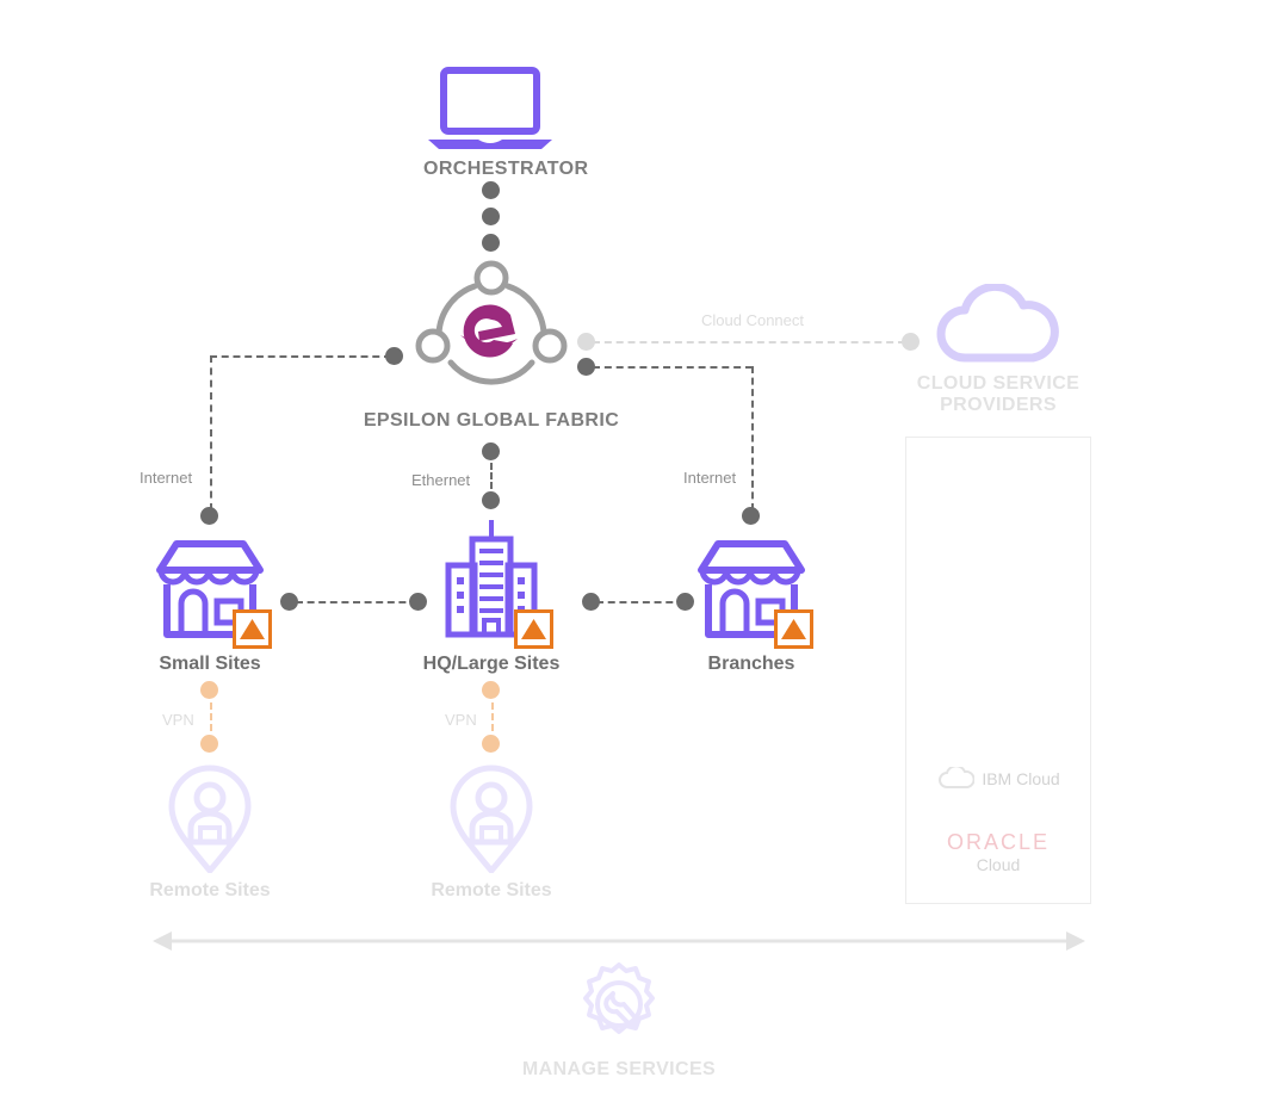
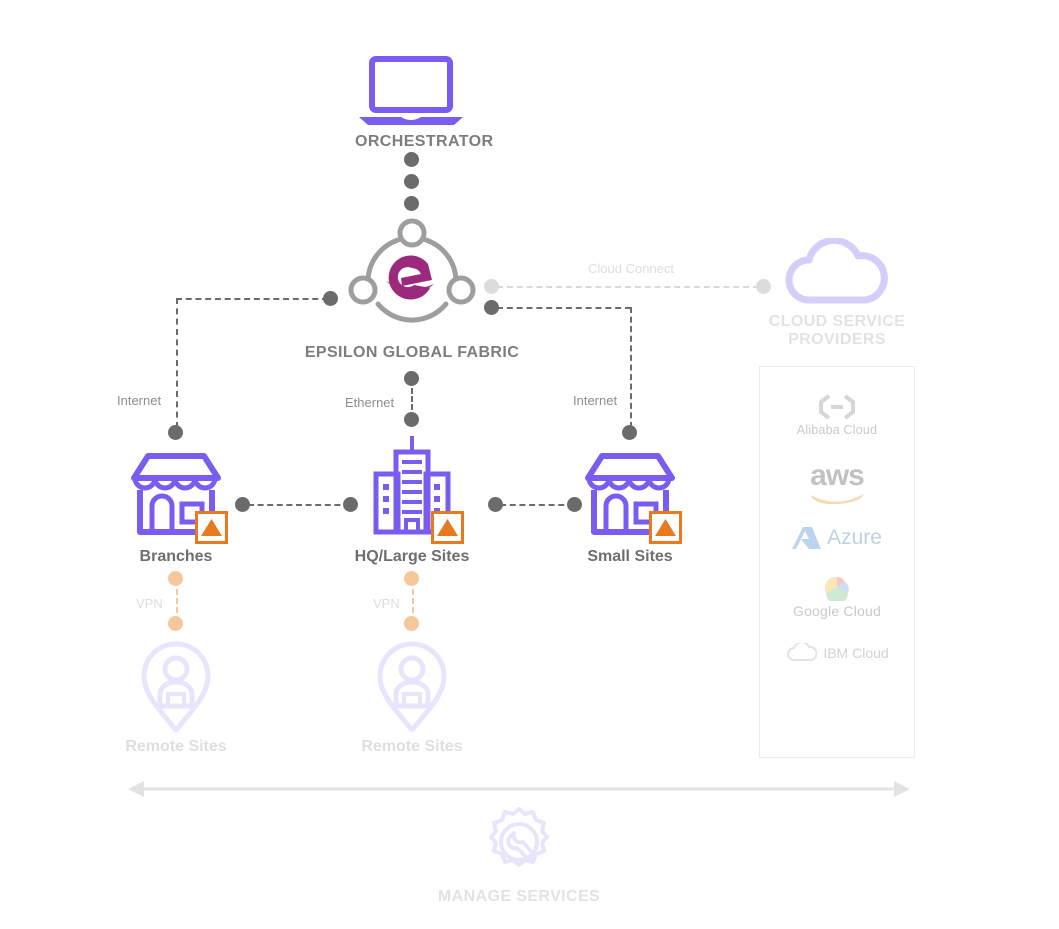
  ORCHESTRATOR
  EPSILON GLOBAL FABRIC
  CLOUD SERVICE
  PROVIDERS
  Cloud Connect
  Internet
  Ethernet
  Internet
- Small Sites
+ Branches
  HQ/Large Sites
- Branches
+ Small Sites
  VPN
  Remote Sites
  VPN
  Remote Sites
+ Alibaba Cloud
+ aws
+ Azure
+ Google Cloud
  IBM Cloud
- ORACLE
- Cloud
  MANAGE SERVICES
